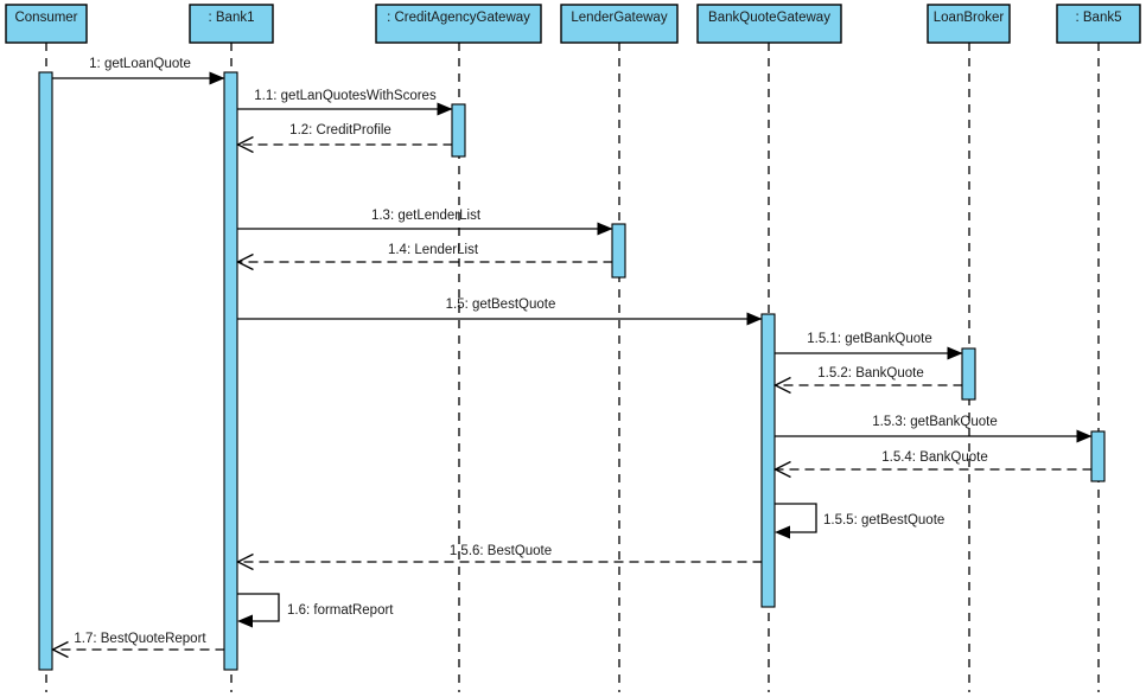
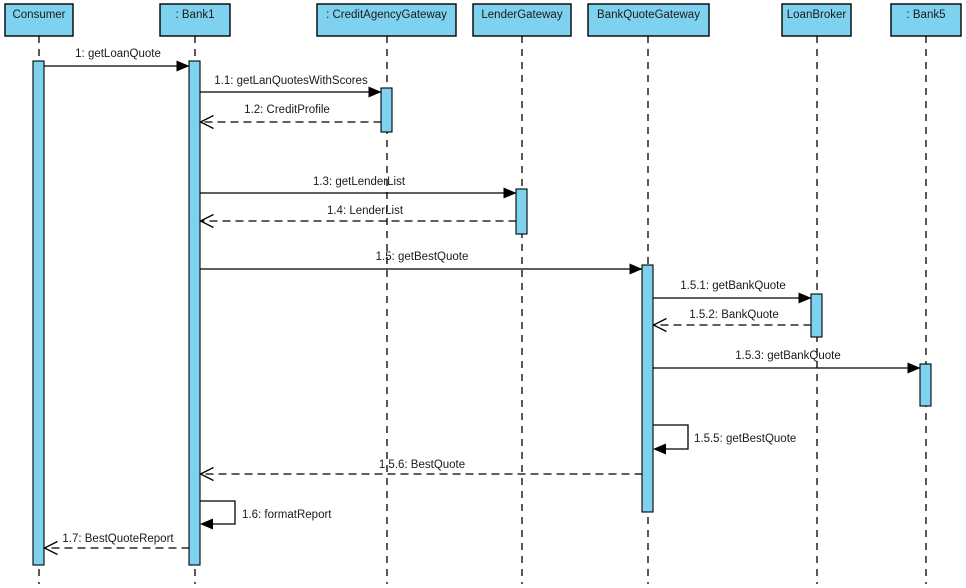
  1: getLoanQuote
  1.1: getLanQuotesWithScores
  1.2: CreditProfile
  1.3: getLenderList
  1.4: LenderList
  1.5: getBestQuote
  1.5.1: getBankQuote
  1.5.2: BankQuote
  1.5.3: getBankQuote
- 1.5.4: BankQuote
  1.5.6: BestQuote
  1.7: BestQuoteReport
  1.5.5: getBestQuote
  1.6: formatReport
  Consumer
  : Bank1
  : CreditAgencyGateway
  LenderGateway
  BankQuoteGateway
  LoanBroker
  : Bank5
